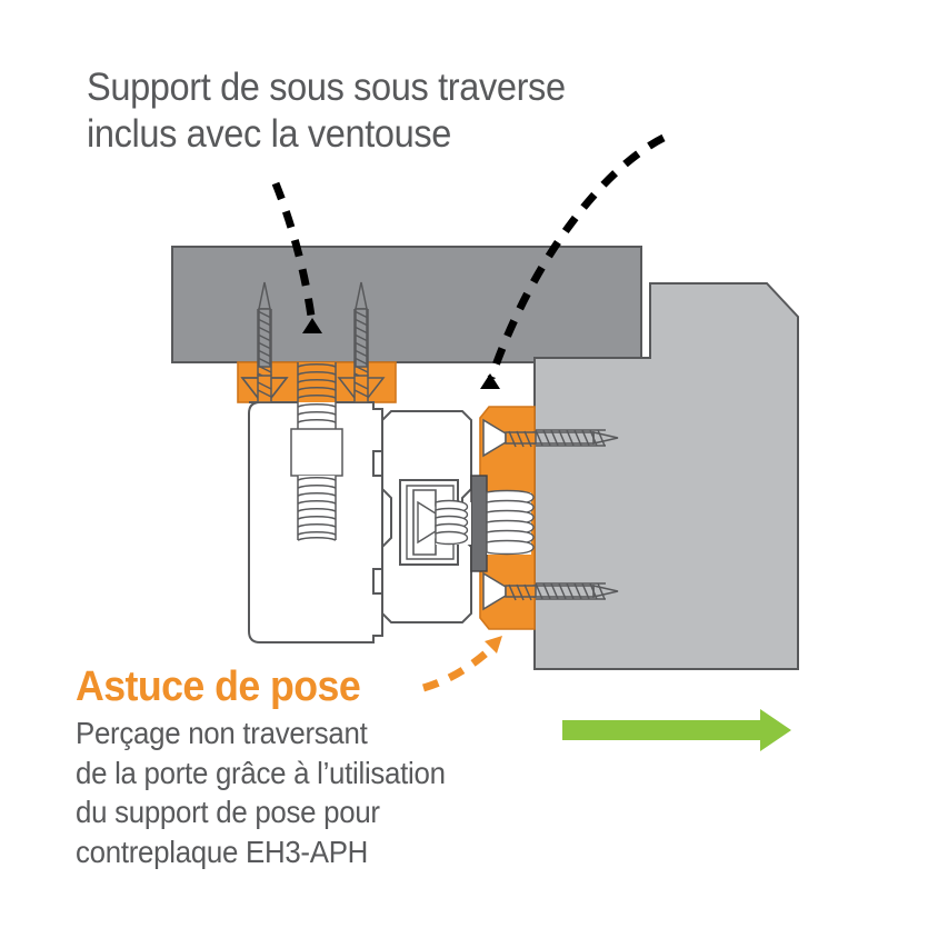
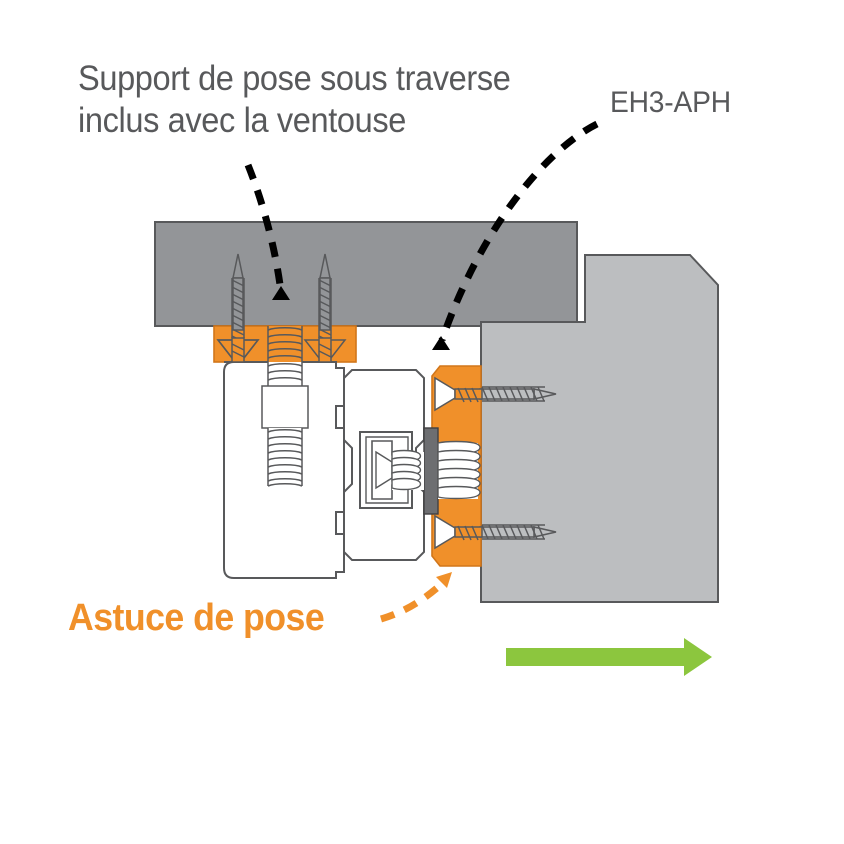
- Support de sous sous traverse inclus avec la ventouse
+ Support de pose sous traverse inclus avec la ventouse
+ EH3-APH
  Astuce de pose
- Perçage non traversant de la porte grâce à l’utilisation du support de pose pour contreplaque EH3-APH
